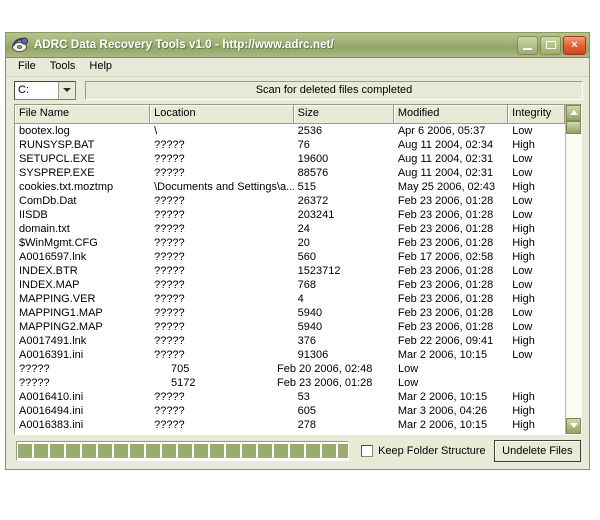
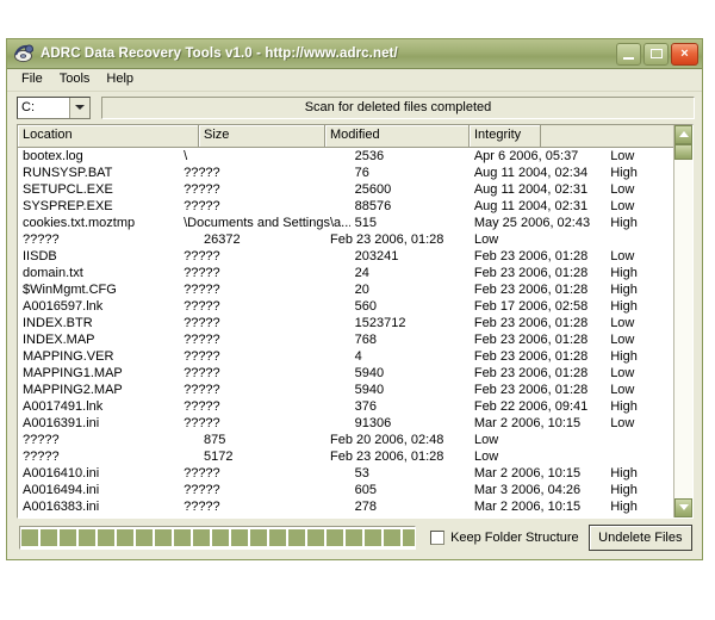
  ADRC Data Recovery Tools v1.0 - http://www.adrc.net/
  ×
  File
  Tools
  Help
  C:
  Scan for deleted files completed
- File Name
  Location
  Size
  Modified
  Integrity
  bootex.log
  \
  2536
  Apr 6 2006, 05:37
  Low
  RUNSYSP.BAT
  ?????
  76
  Aug 11 2004, 02:34
  High
  SETUPCL.EXE
  ?????
- 19600
+ 25600
  Aug 11 2004, 02:31
  Low
  SYSPREP.EXE
  ?????
  88576
  Aug 11 2004, 02:31
  Low
  cookies.txt.moztmp
  \Documents and Settings\a..
  515
  May 25 2006, 02:43
  High
- ComDb.Dat
  ?????
  26372
  Feb 23 2006, 01:28
  Low
  IISDB
  ?????
  203241
  Feb 23 2006, 01:28
  Low
  domain.txt
  ?????
  24
  Feb 23 2006, 01:28
  High
  $WinMgmt.CFG
  ?????
  20
  Feb 23 2006, 01:28
  High
  A0016597.lnk
  ?????
  560
  Feb 17 2006, 02:58
  High
  INDEX.BTR
  ?????
  1523712
  Feb 23 2006, 01:28
  Low
  INDEX.MAP
  ?????
  768
  Feb 23 2006, 01:28
  Low
  MAPPING.VER
  ?????
  4
  Feb 23 2006, 01:28
  High
  MAPPING1.MAP
  ?????
  5940
  Feb 23 2006, 01:28
  Low
  MAPPING2.MAP
  ?????
  5940
  Feb 23 2006, 01:28
  Low
  A0017491.lnk
  ?????
  376
  Feb 22 2006, 09:41
  High
  A0016391.ini
  ?????
  91306
  Mar 2 2006, 10:15
  Low
  ?????
- 705
+ 875
  Feb 20 2006, 02:48
  Low
  ?????
  5172
  Feb 23 2006, 01:28
  Low
  A0016410.ini
  ?????
  53
  Mar 2 2006, 10:15
  High
  A0016494.ini
  ?????
  605
  Mar 3 2006, 04:26
  High
  A0016383.ini
  ?????
  278
  Mar 2 2006, 10:15
  High
  Keep Folder Structure
  Undelete Files
